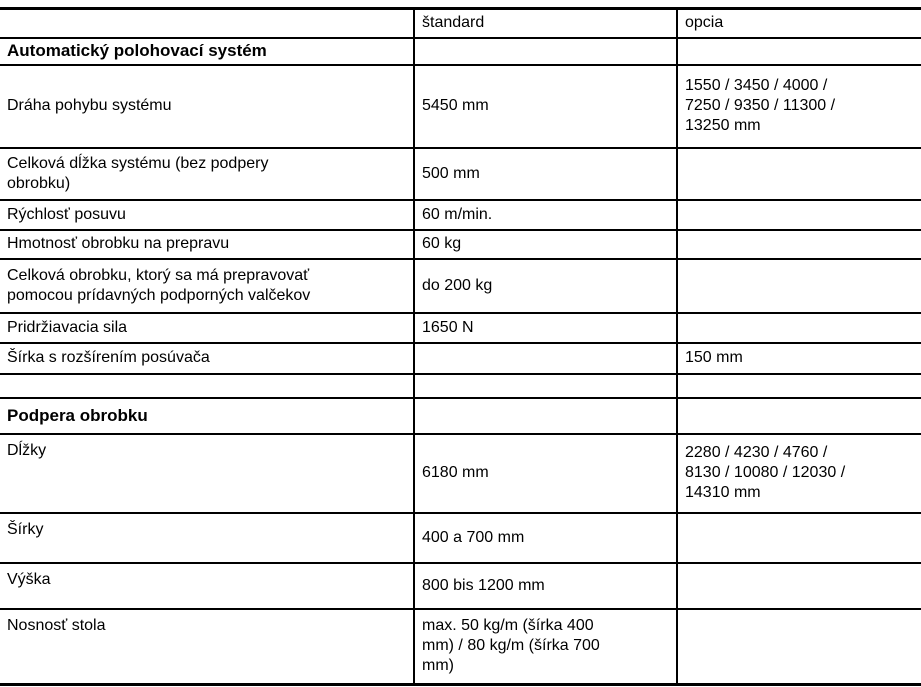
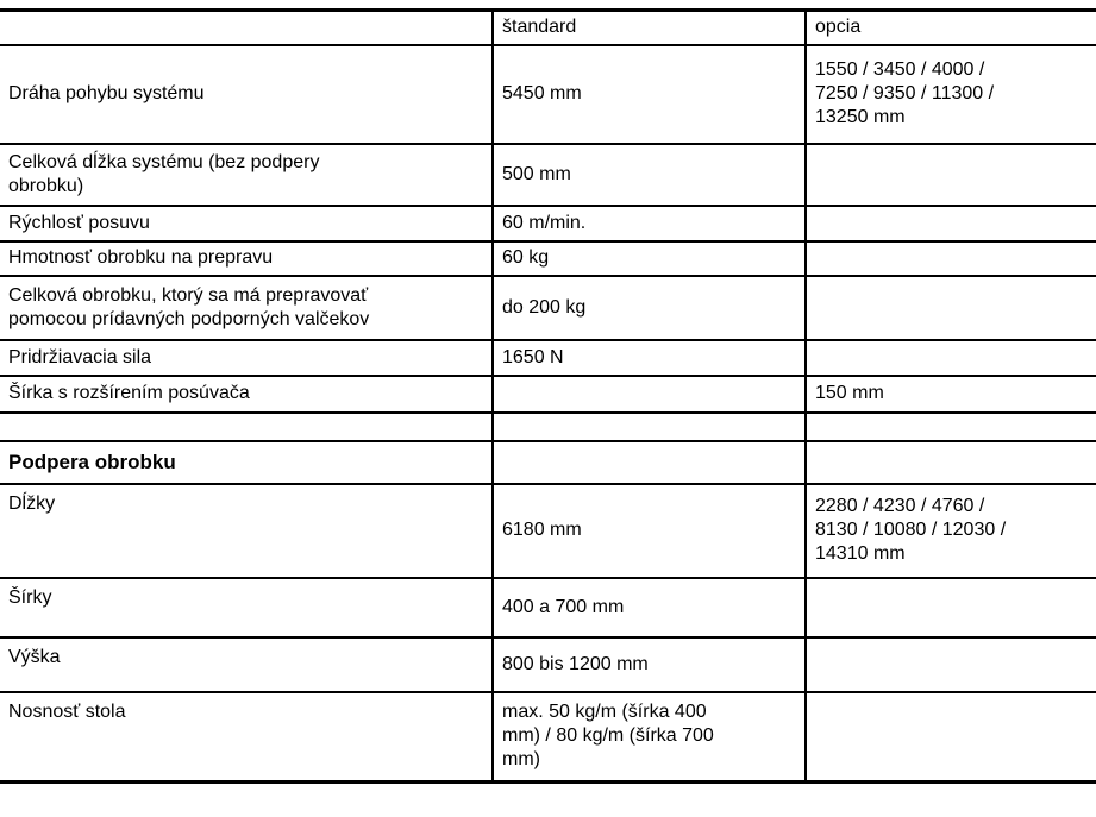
  	štandard	opcia
- Automatický polohovací systém
  Dráha pohybu systému	5450 mm	1550 / 3450 / 4000 / 7250 / 9350 / 11300 / 13250 mm
  Celková dĺžka systému (bez podpery obrobku)	500 mm
  Rýchlosť posuvu	60 m/min.
  Hmotnosť obrobku na prepravu	60 kg
  Celková obrobku, ktorý sa má prepravovať pomocou prídavných podporných valčekov	do 200 kg
  Pridržiavacia sila	1650 N
  Šírka s rozšírením posúvača		150 mm
  Podpera obrobku
  Dĺžky	6180 mm	2280 / 4230 / 4760 / 8130 / 10080 / 12030 / 14310 mm
  Šírky	400 a 700 mm
  Výška	800 bis 1200 mm
  Nosnosť stola	max. 50 kg/m (šírka 400 mm) / 80 kg/m (šírka 700 mm)
